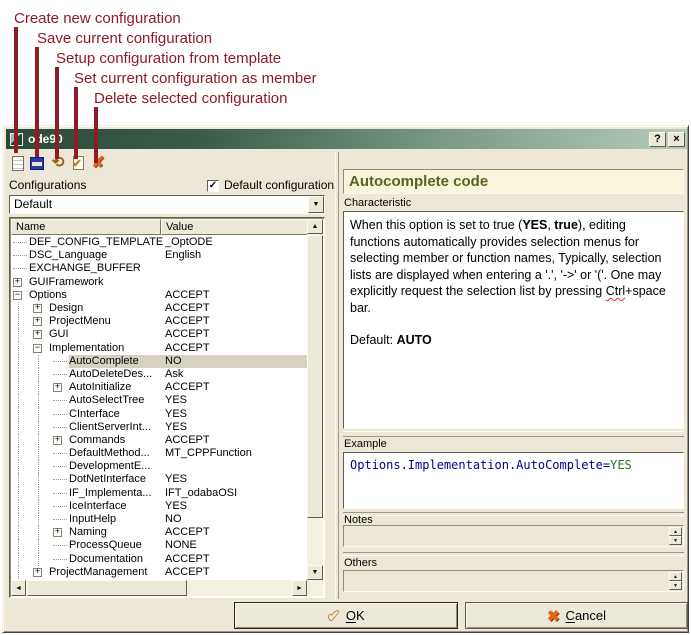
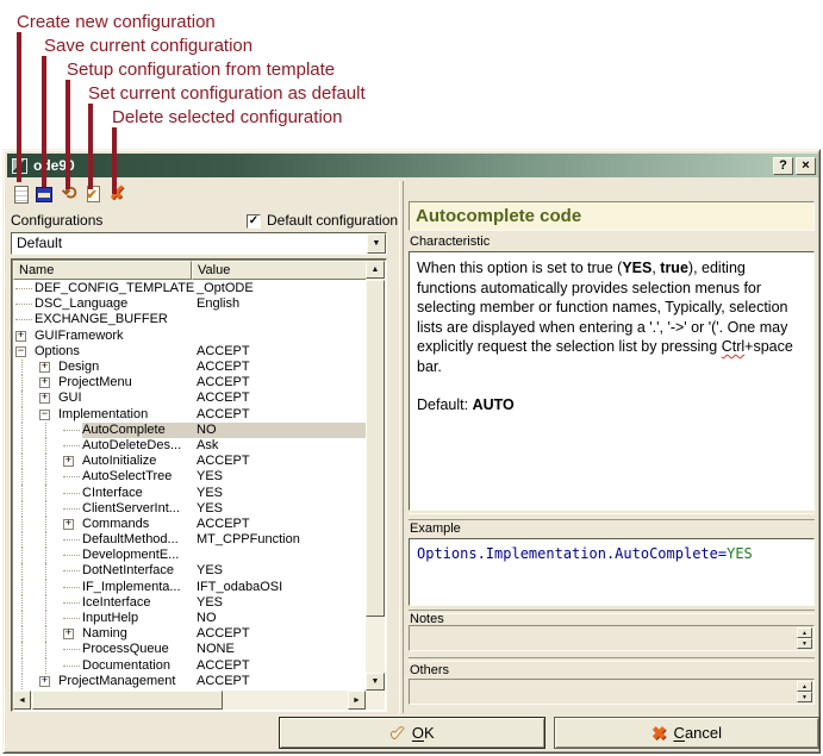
  Create new configuration
  Save current configuration
  Setup configuration from template
- Set current configuration as member
+ Set current configuration as default
  Delete selected configuration
  ode90
  ?
  ×
  ⟲
  ✔
  Configurations
  ✓
  Default configuration
  Default
  Name
  Value
  DEF_CONFIG_TEMPLATE
  _OptODE
  DSC_Language
  English
  EXCHANGE_BUFFER
  +
  GUIFramework
  −
  Options
  ACCEPT
  +
  Design
  ACCEPT
  +
  ProjectMenu
  ACCEPT
  +
  GUI
  ACCEPT
  −
  Implementation
  ACCEPT
  AutoComplete
  NO
  AutoDeleteDes...
  Ask
  +
  AutoInitialize
  ACCEPT
  AutoSelectTree
  YES
  CInterface
  YES
  ClientServerInt...
  YES
  +
  Commands
  ACCEPT
  DefaultMethod...
  MT_CPPFunction
  DevelopmentE...
  DotNetInterface
  YES
  IF_Implementa...
  IFT_odabaOSI
  IceInterface
  YES
  InputHelp
  NO
  +
  Naming
  ACCEPT
  ProcessQueue
  NONE
  Documentation
  ACCEPT
  +
  ProjectManagement
  ACCEPT
  Autocomplete code
  Characteristic
  When this option is set to true (YES, true), editing functions automatically provides selection menus for selecting member or function names, Typically, selection lists are displayed when entering a '.', '->' or '('. One may explicitly request the selection list by pressing Ctrl+space bar.
  Default: AUTO
  Example
  Options.Implementation.AutoComplete=YES
  Notes
  Others
  ✔
  OK
  ✖
  Cancel
